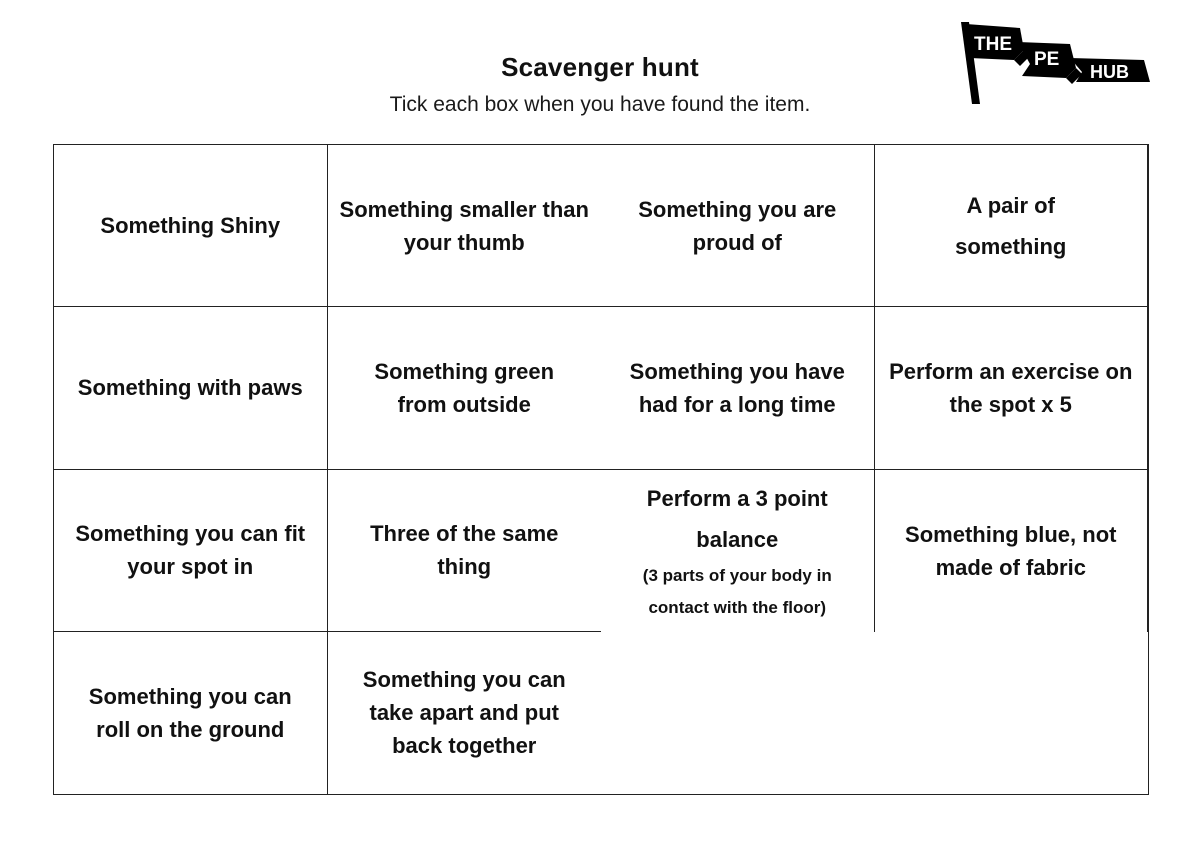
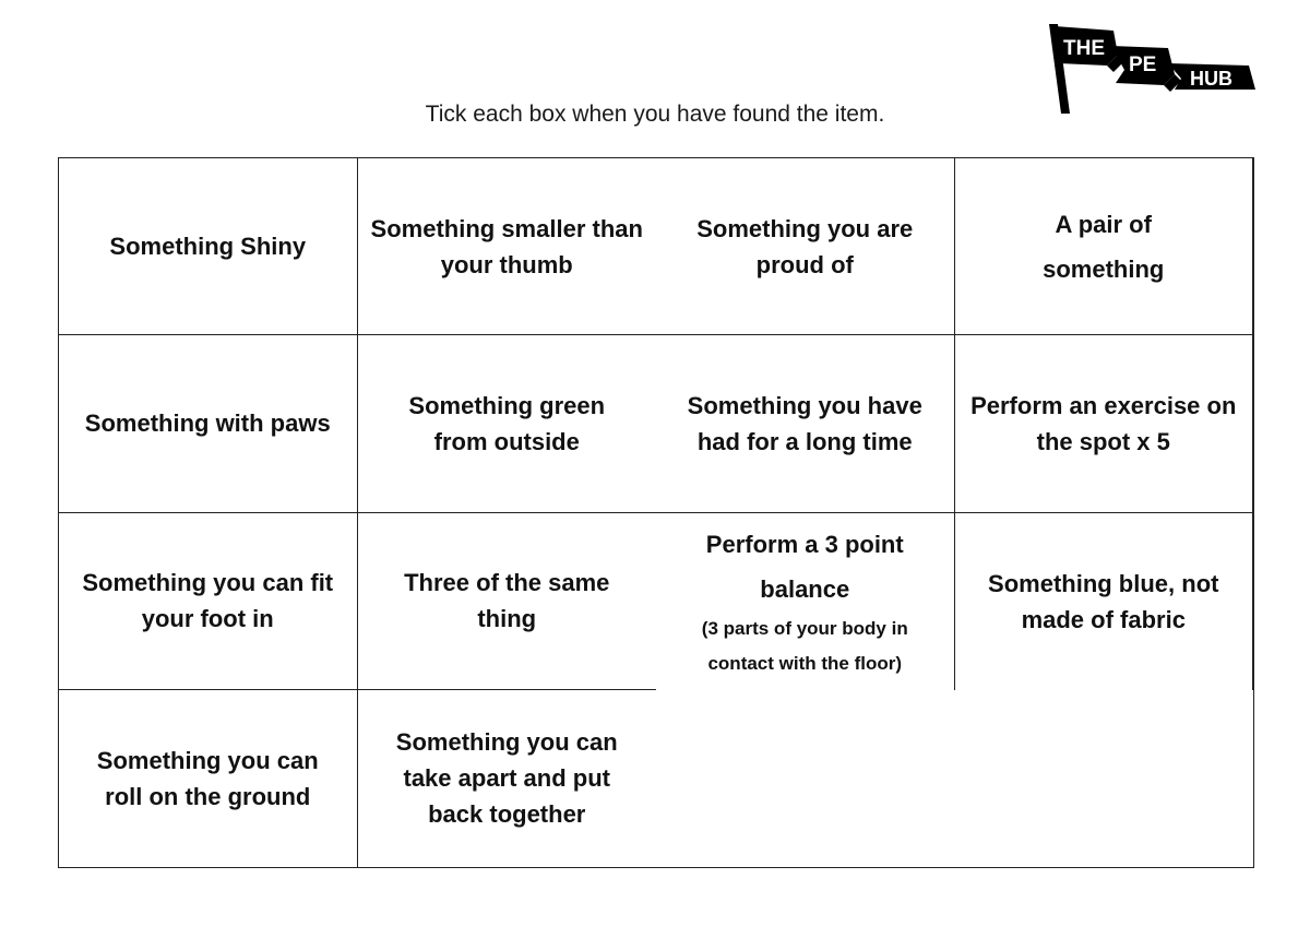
- Scavenger hunt
  Tick each box when you have found the item.
  THE
  PE
  HUB
  Something Shiny
  Something smaller than your thumb
  Something you are proud of
  A pair of something
  Something with paws
  Something green from outside
  Something you have had for a long time
  Perform an exercise on the spot x 5
- Something you can fit your spot in
+ Something you can fit your foot in
  Three of the same thing
  Perform a 3 point balance
  (3 parts of your body in contact with the floor)
  Something blue, not made of fabric
  Something you can roll on the ground
  Something you can take apart and put back together
